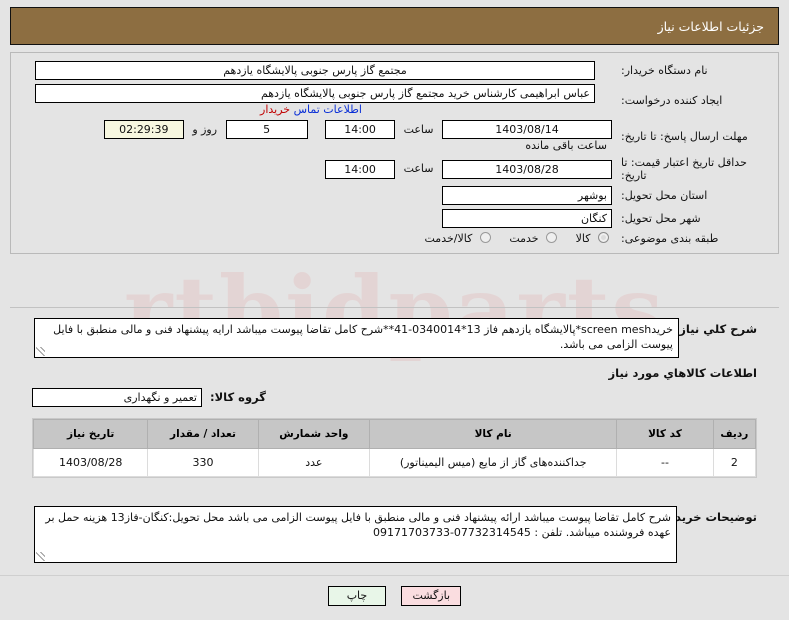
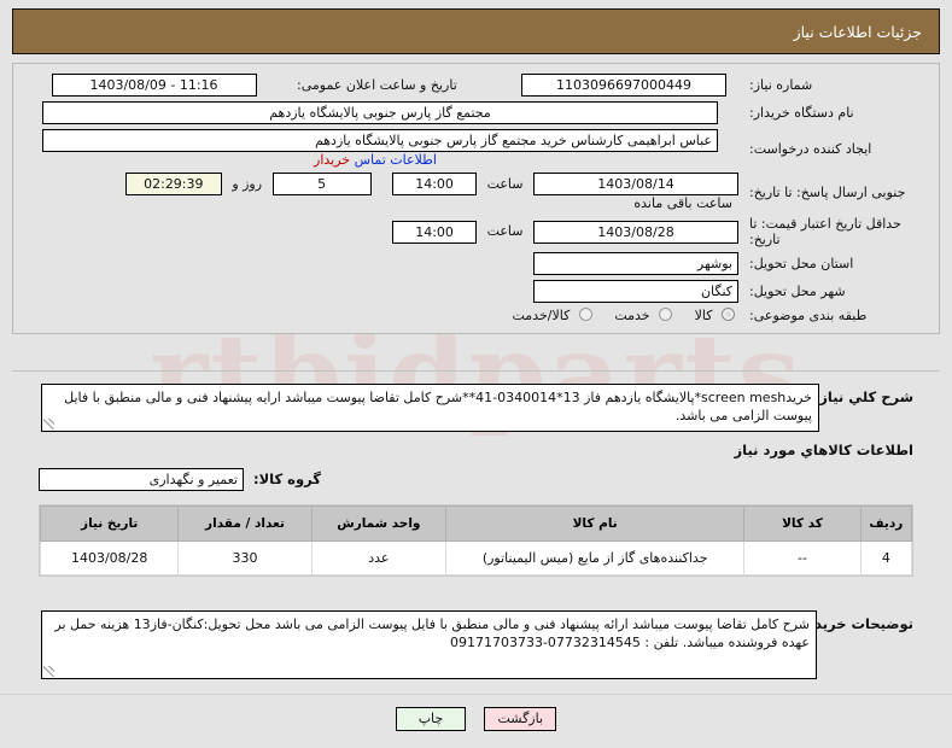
  rtbidparts
  جزئیات اطلاعات نیاز
+ شماره نیاز:	1103096697000449	تاریخ و ساعت اعلان عمومی:	11:16 - 1403/08/09
  نام دستگاه خریدار:	مجتمع گاز پارس جنوبی پالایشگاه یازدهم
  ایجاد کننده درخواست:	عباس ابراهیمی کارشناس خرید مجتمع گاز پارس جنوبی پالایشگاه یازدهم اطلاعات تماس خریدار
- مهلت ارسال پاسخ: تا تاریخ:	1403/08/14 ساعت 14:00 5 روز و 02:29:39 ساعت باقی مانده
+ جنوبی ارسال پاسخ: تا تاریخ:	1403/08/14 ساعت 14:00 5 روز و 02:29:39 ساعت باقی مانده
  حداقل تاریخ اعتبار قیمت: تا تاریخ:	1403/08/28 ساعت 14:00
  استان محل تحویل:	بوشهر
  شهر محل تحویل:	کنگان
  طبقه بندی موضوعی:	کالا خدمت کالا/خدمت
  شرح کلي نياز
  خریدscreen mesh*پالایشگاه یازدهم فاز 13*0340014-41**شرح کامل تقاضا پیوست میباشد ارایه پیشنهاد فنی و مالی منطبق با فایل پیوست الزامی می باشد.
  اطلاعات كالاهاي مورد نياز
  گروه كالا:
  تعمیر و نگهداری
  ردیف	کد کالا	نام کالا	واحد شمارش	تعداد / مقدار	تاریخ نیاز
- 2	--	جداکننده‌های گاز از مایع (میس الیمیناتور)	عدد	330	1403/08/28
+ 4	--	جداکننده‌های گاز از مایع (میس الیمیناتور)	عدد	330	1403/08/28
  توضیحات خرید
  شرح کامل تقاضا پیوست میباشد ارائه پیشنهاد فنی و مالی منطبق با فایل پیوست الزامی می باشد محل تحویل:کنگان-فاز13 هزینه حمل بر عهده فروشنده میباشد. تلفن : 07732314545-09171703733
  بازگشت چاپ
